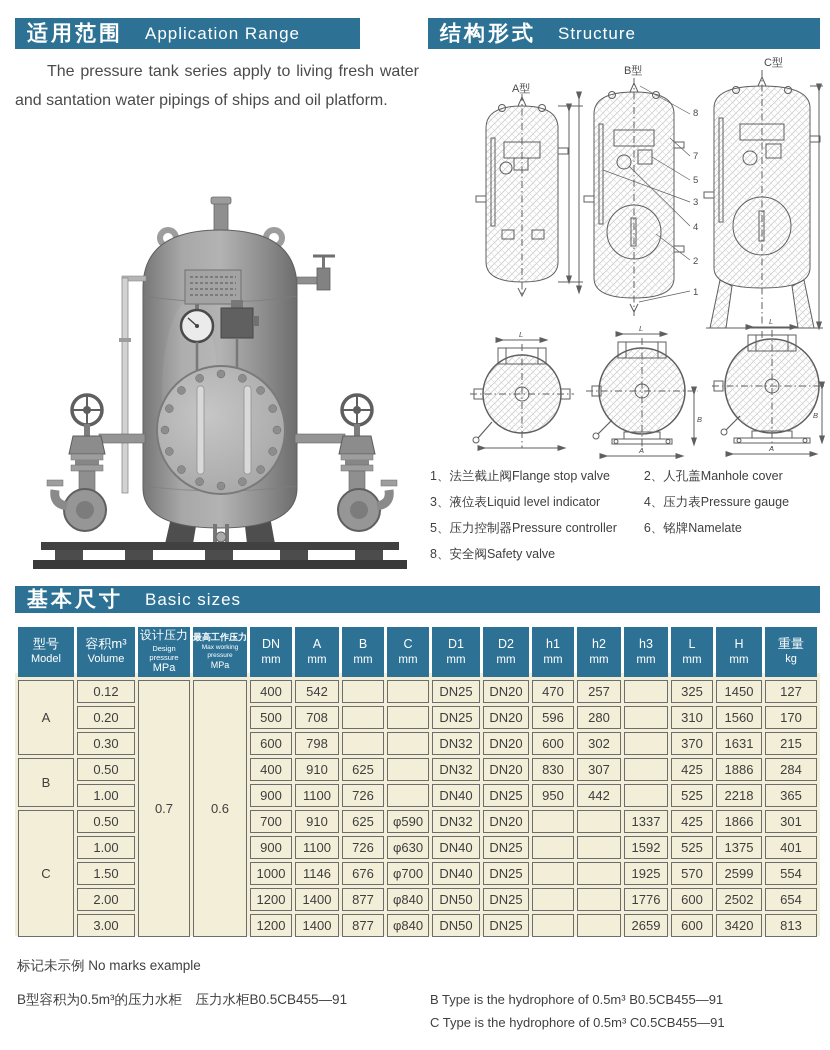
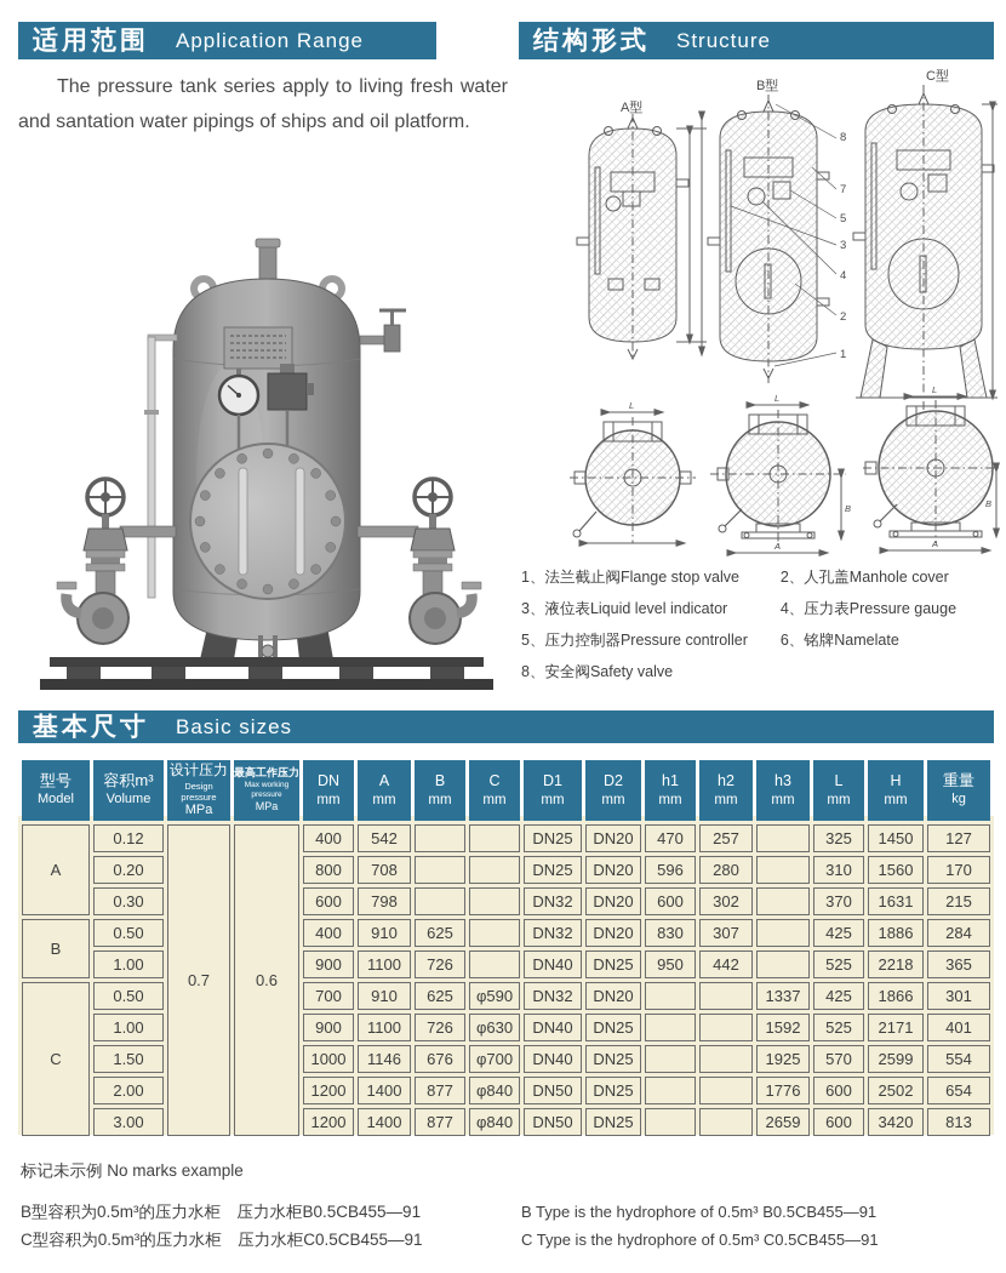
  适用范围
  Application Range
  结构形式
  Structure
  The pressure tank series apply to living fresh water and santation water pipings of ships and oil platform.
  A型
  B型
  C型
  8
  7
  5
  3
  4
  2
  1
  L
  L
  L
  A
  A
  B
  B
  1、法兰截止阀Flange stop valve
  2、人孔盖Manhole cover
  3、液位表Liquid level indicator
  4、压力表Pressure gauge
  5、压力控制器Pressure controller
  6、铭牌Namelate
  8、安全阀Safety valve
  基本尺寸
  Basic sizes
  型号 Model	容积m³ Volume	设计压力 Design pressure MPa	最高工作压力 MPa	DN mm	A mm	B mm	C mm	D1 mm	D2 mm	h1 mm	h2 mm	h3 mm	L mm	H mm	重量 kg
  A	0.12	0.7	0.6	400	542			DN25	DN20	470	257		325	1450	127
- 0.20	500	708			DN25	DN20	596	280		310	1560	170
+ 0.20	800	708			DN25	DN20	596	280		310	1560	170
  0.30	600	798			DN32	DN20	600	302		370	1631	215
  B	0.50	400	910	625		DN32	DN20	830	307		425	1886	284
  1.00	900	1100	726		DN40	DN25	950	442		525	2218	365
  C	0.50	700	910	625	φ590	DN32	DN20			1337	425	1866	301
- 1.00	900	1100	726	φ630	DN40	DN25			1592	525	1375	401
+ 1.00	900	1100	726	φ630	DN40	DN25			1592	525	2171	401
  1.50	1000	1146	676	φ700	DN40	DN25			1925	570	2599	554
  2.00	1200	1400	877	φ840	DN50	DN25			1776	600	2502	654
  3.00	1200	1400	877	φ840	DN50	DN25			2659	600	3420	813
  标记未示例 No marks example
  B型容积为0.5m³的压力水柜 压力水柜B0.5CB455—91
+ C型容积为0.5m³的压力水柜 压力水柜C0.5CB455—91
  B Type is the hydrophore of 0.5m³ B0.5CB455—91
  C Type is the hydrophore of 0.5m³ C0.5CB455—91
